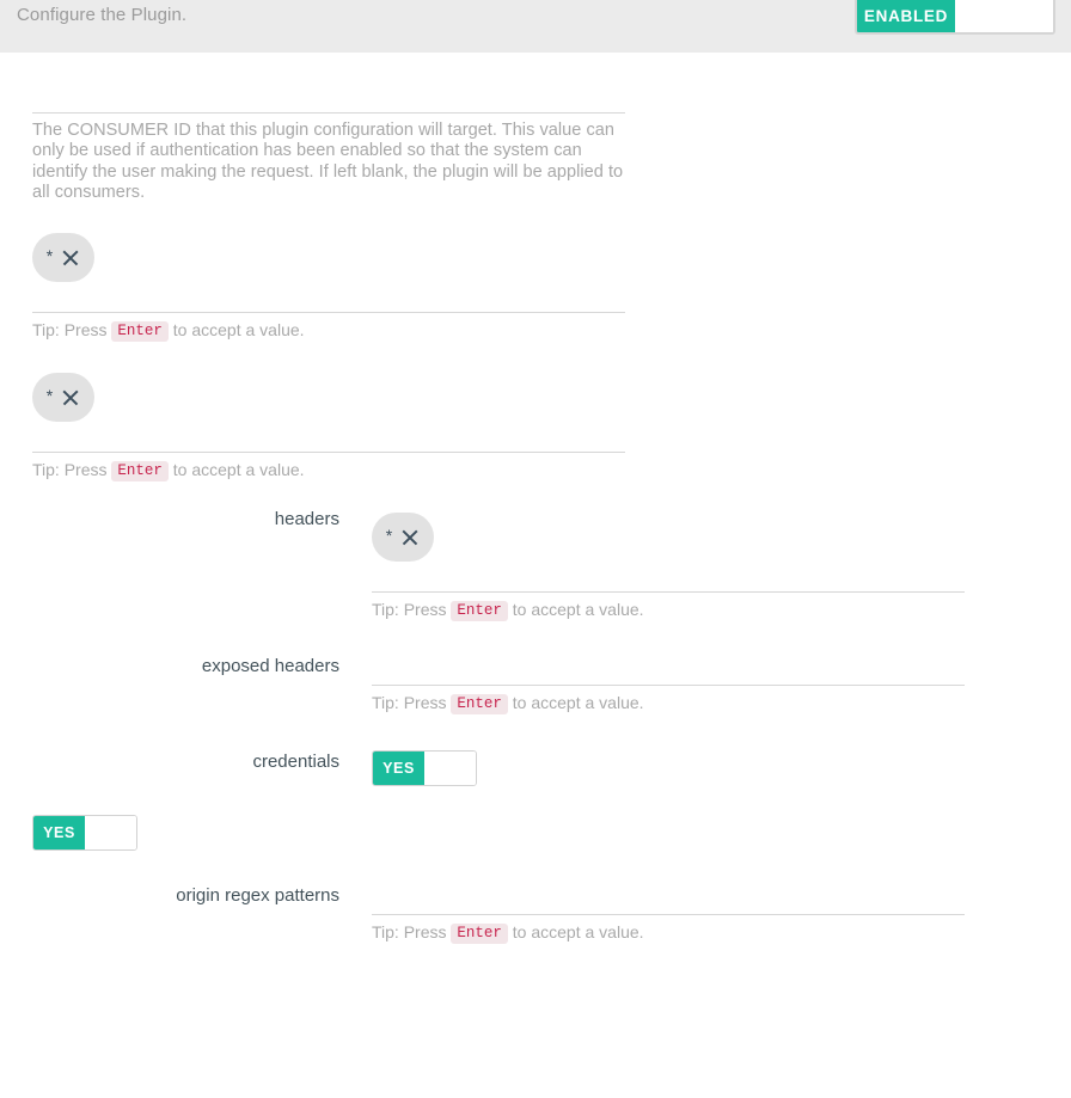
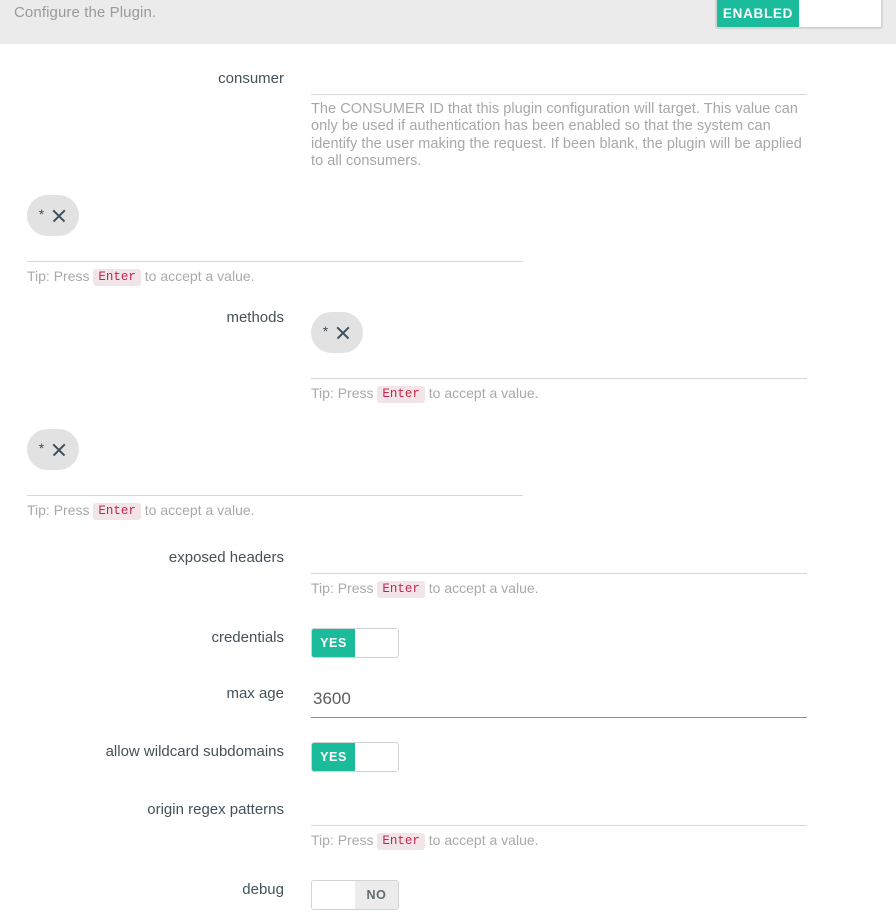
  Configure the Plugin.
  ENABLED
+ consumer
- The CONSUMER ID that this plugin configuration will target. This value can only be used if authentication has been enabled so that the system can identify the user making the request. If left blank, the plugin will be applied to all consumers.
+ The CONSUMER ID that this plugin configuration will target. This value can only be used if authentication has been enabled so that the system can identify the user making the request. If been blank, the plugin will be applied to all consumers.
  *
  Tip: Press Enter to accept a value.
+ methods
  *
  Tip: Press Enter to accept a value.
- headers
  *
  Tip: Press Enter to accept a value.
  exposed headers
  Tip: Press Enter to accept a value.
  credentials
  YES
+ max age
+ 3600
+ allow wildcard subdomains
  YES
  origin regex patterns
  Tip: Press Enter to accept a value.
+ debug
+ NO
